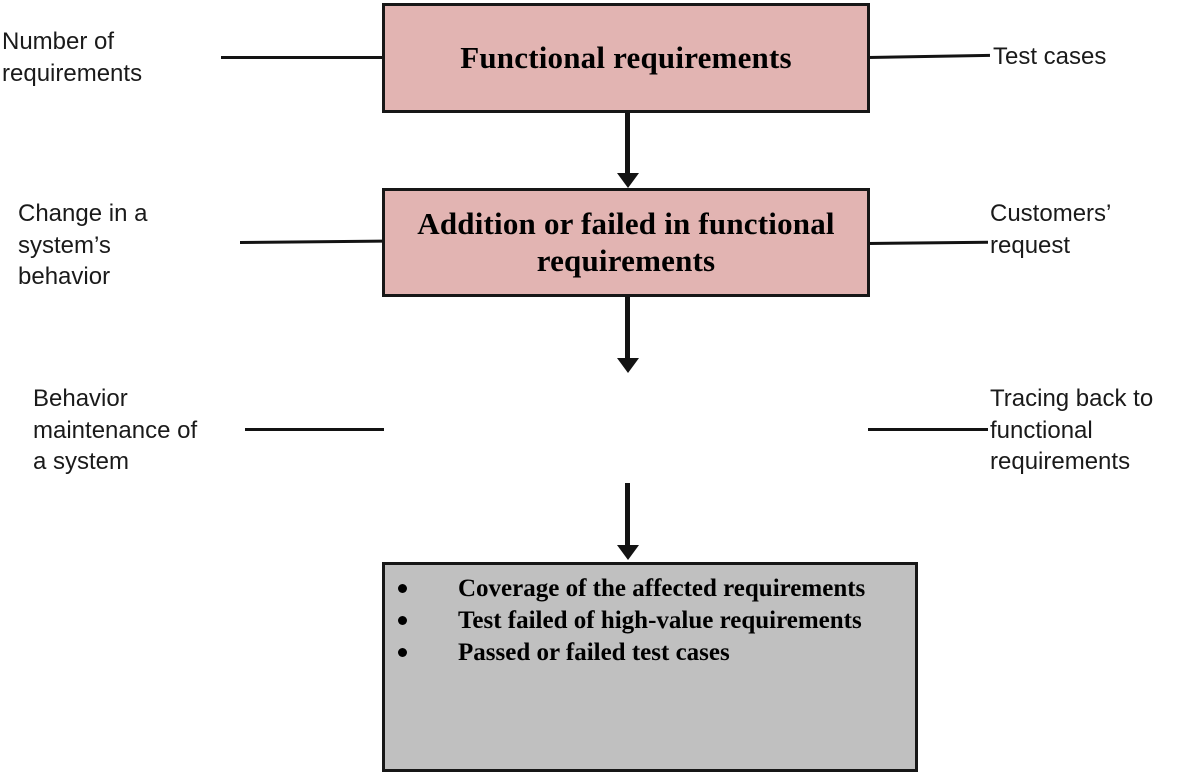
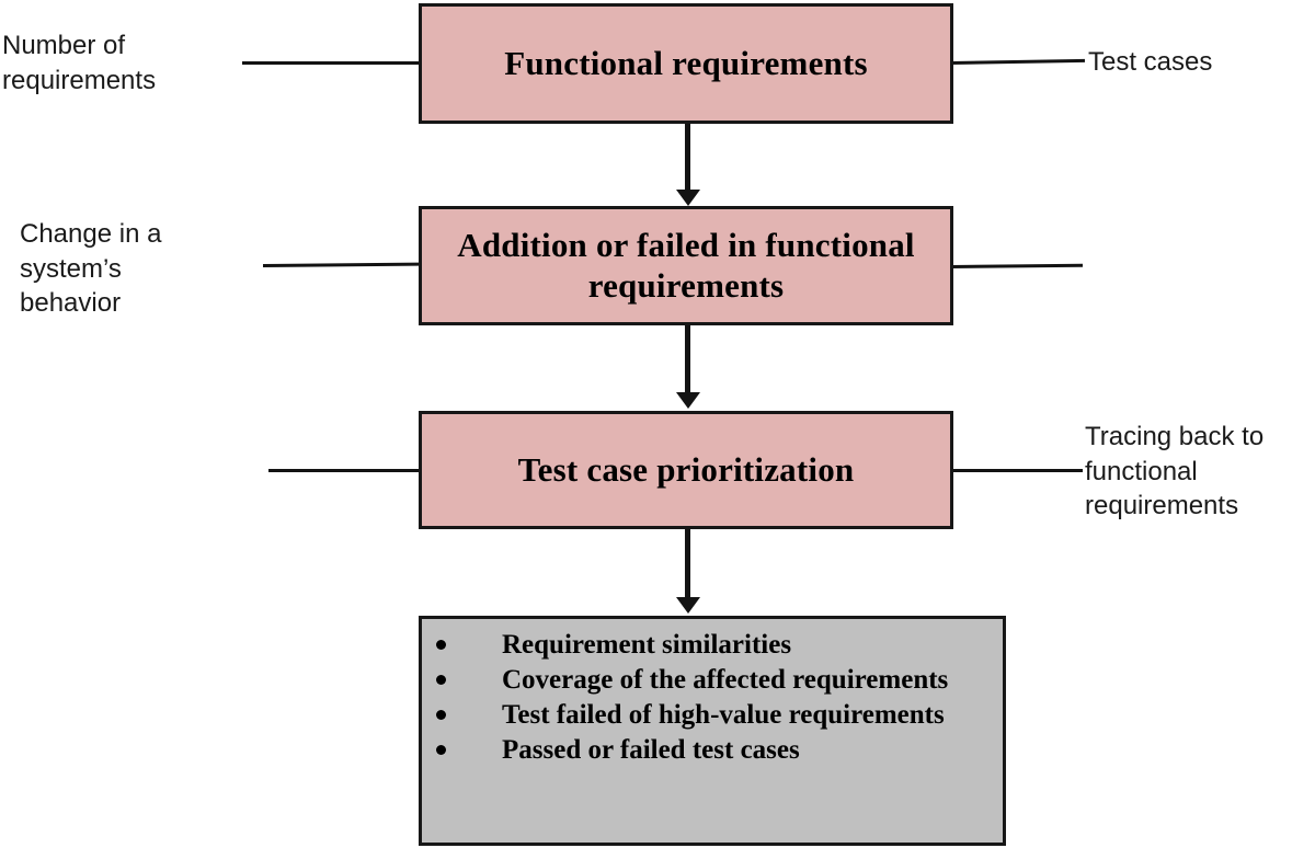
  Number of
  requirements
  Change in a
  system’s
  behavior
- Behavior
- maintenance of
- a system
  Test cases
- Customers’
- request
  Tracing back to
  functional
  requirements
  Functional requirements
  Addition or failed in functional requirements
+ Test case prioritization
+ Requirement similarities
  Coverage of the affected requirements
  Test failed of high-value requirements
  Passed or failed test cases
